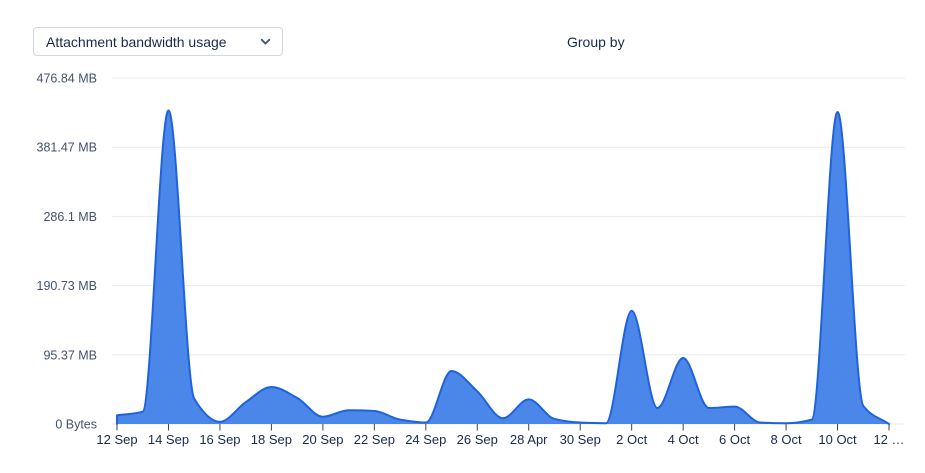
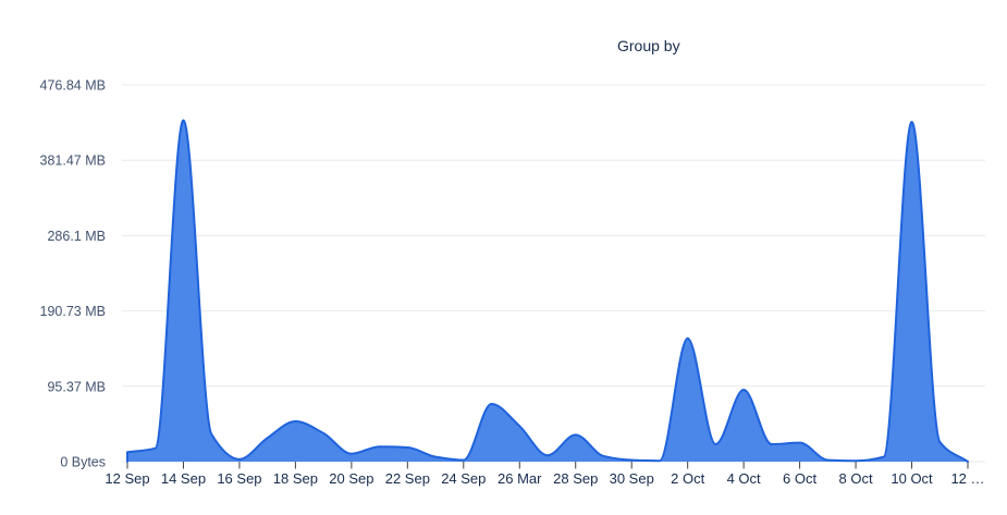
- Attachment bandwidth usage
  Group by
  0 Bytes
  95.37 MB
  190.73 MB
  286.1 MB
  381.47 MB
  476.84 MB
  12 Sep
  14 Sep
  16 Sep
  18 Sep
  20 Sep
  22 Sep
  24 Sep
- 26 Sep
+ 26 Mar
- 28 Apr
+ 28 Sep
  30 Sep
  2 Oct
  4 Oct
  6 Oct
  8 Oct
  10 Oct
  12 …
